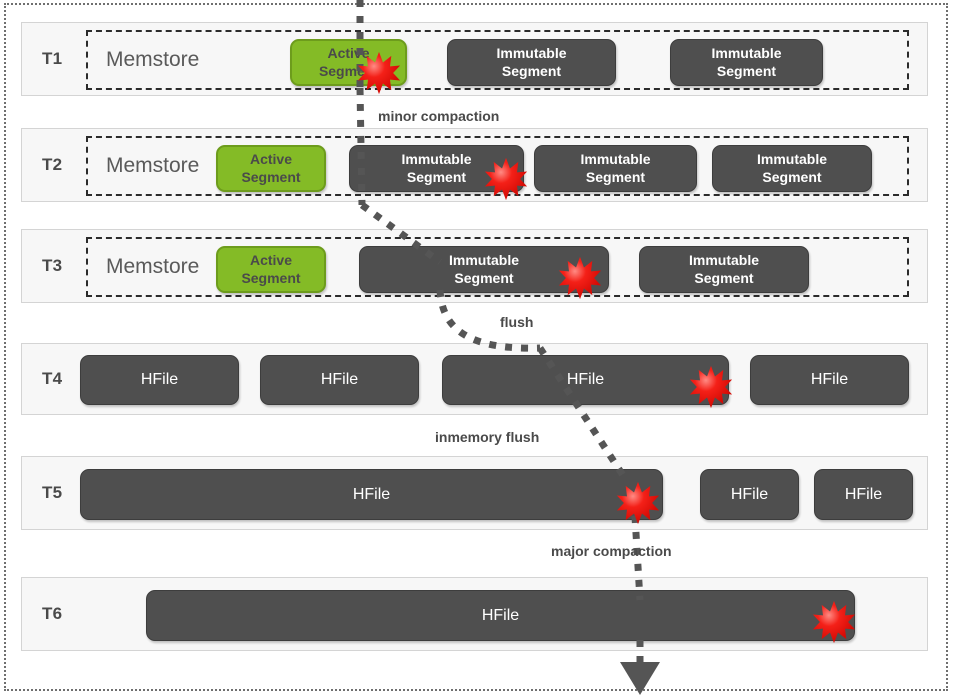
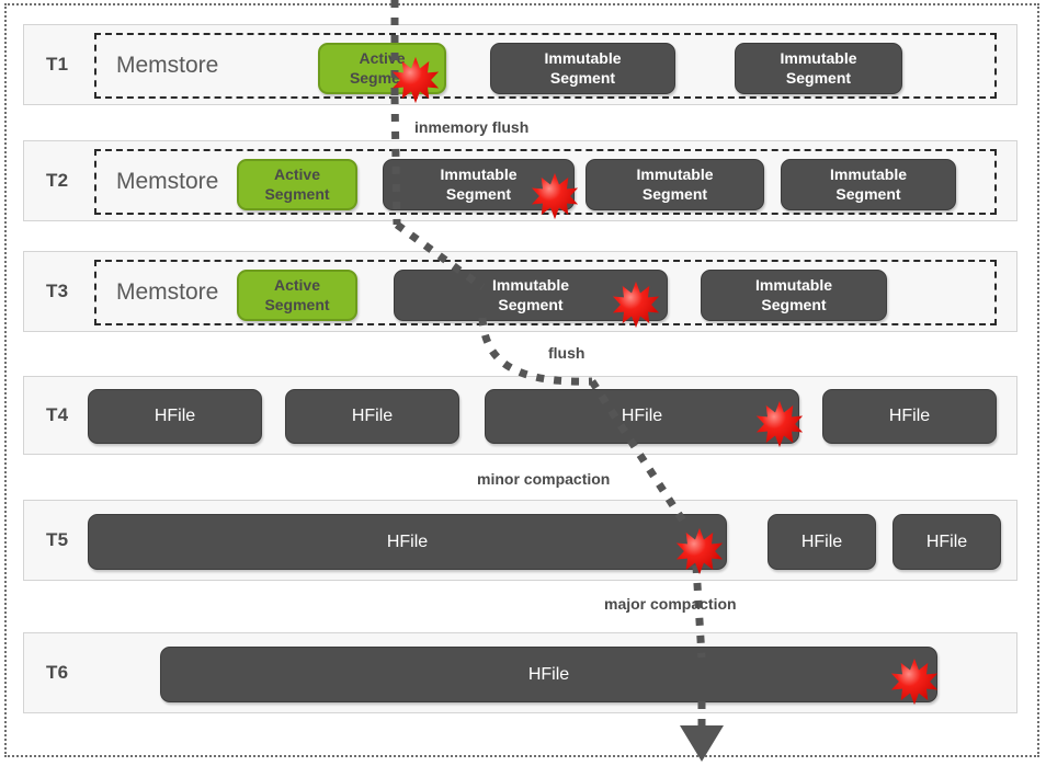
  T1
  Memstore
  Actie
  Immutable
  Segment
  Immutable
  Segment
  T2
  Memstore
  Active
  Segment
  Immutable
  Segment
  Immutable
  Segment
  Immutable
  Segment
  T3
  Memstore
  Active
  Segment
  Immutable
  Segment
  Immutable
  Segment
  T4
  HFile
  HFile
  HFile
  HFile
  T5
  HFile
  HFile
  HFile
  T6
  HFile
- minor compaction
+ inmemory flush
  flush
- inmemory flush
+ minor compaction
  major compaction
